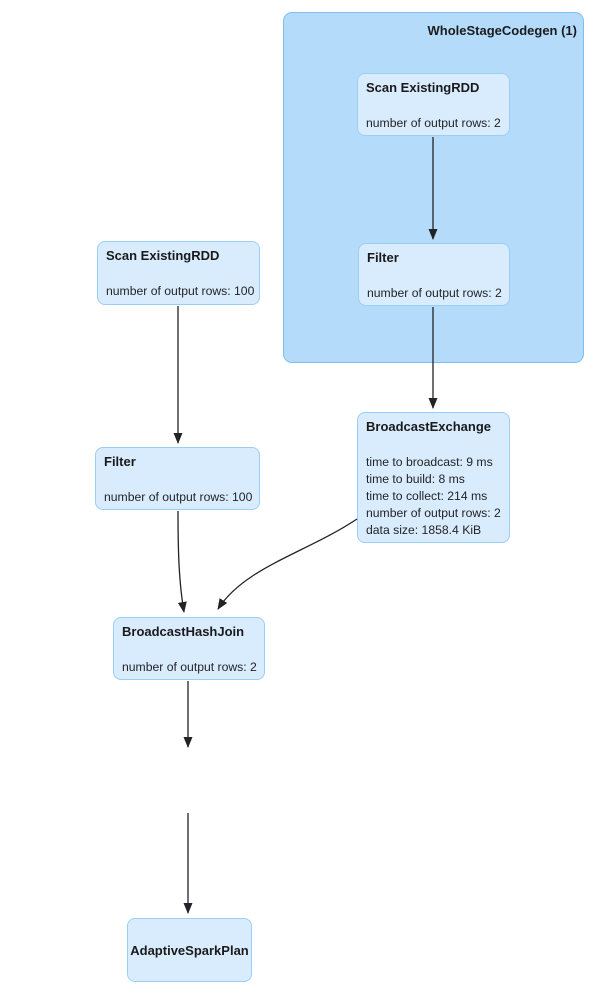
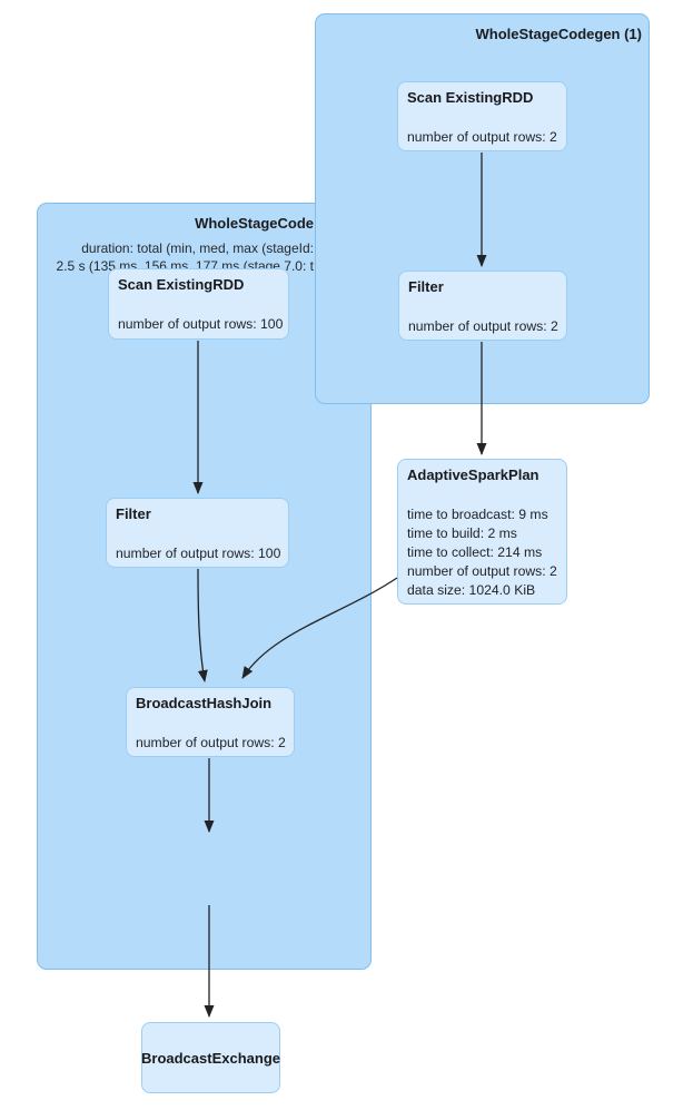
+ WholeStageCode
+ duration: total (min, med, max (stageId:
+ 2.5 s (135 ms, 156 ms, 177 ms (stage 7.0: t
  WholeStageCodegen (1)
  Scan ExistingRDD
  number of output rows: 2
  Filter
  number of output rows: 2
- BroadcastExchange
+ AdaptiveSparkPlan
  time to broadcast: 9 ms
- time to build: 8 ms
+ time to build: 2 ms
  time to collect: 214 ms
  number of output rows: 2
- data size: 1858.4 KiB
+ data size: 1024.0 KiB
  Scan ExistingRDD
  number of output rows: 100
  Filter
  number of output rows: 100
  BroadcastHashJoin
  number of output rows: 2
- AdaptiveSparkPlan
+ BroadcastExchange
